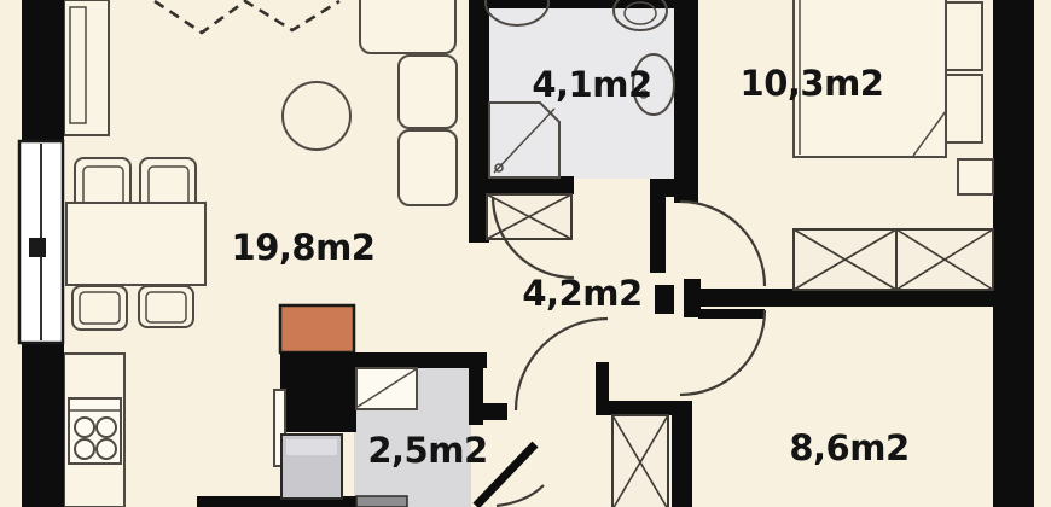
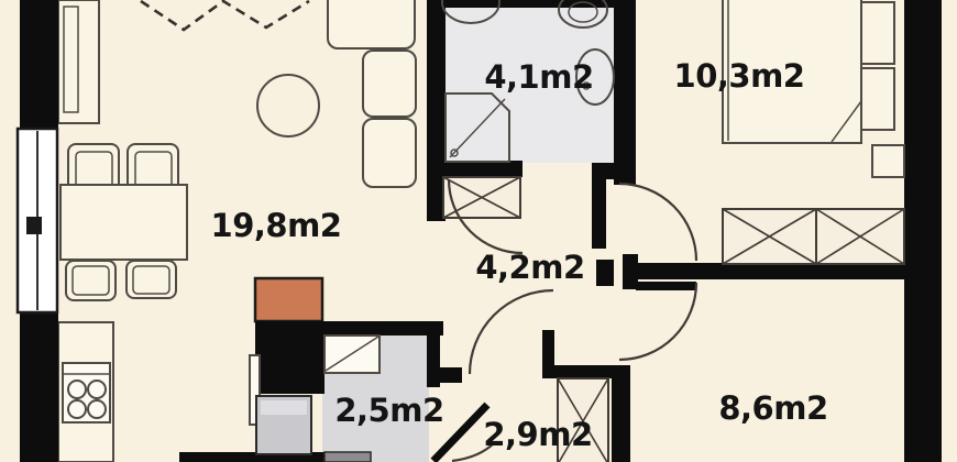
  19,8m2
  4,1m2
  10,3m2
  4,2m2
  2,5m2
+ 2,9m2
  8,6m2
